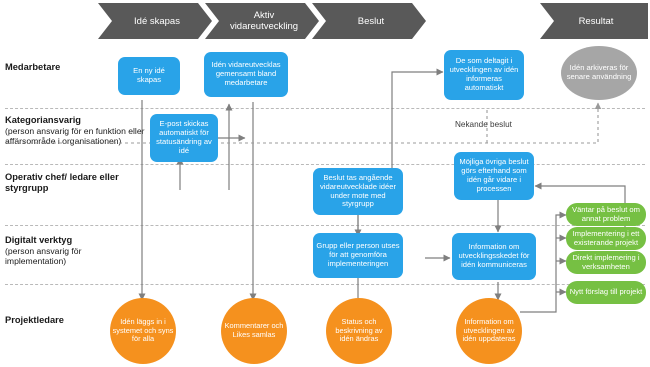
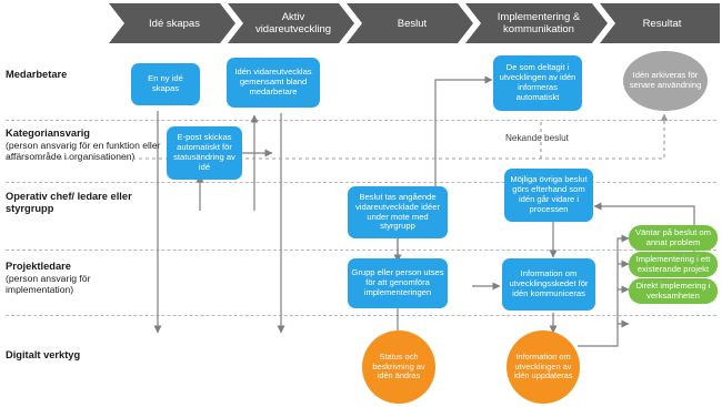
  Idé skapas
  Aktiv vidareutveckling
  Beslut
+ Implementering & kommunikation
  Resultat
  Medarbetare
  Kategoriansvarig
  (person ansvarig för en funktion eller affärsområde i organisationen)
  Operativ chef/ ledare eller styrgrupp
- Digitalt verktyg
+ Projektledare
  (person ansvarig för implementation)
- Projektledare
+ Digitalt verktyg
  En ny idé skapas
  Idén vidareutvecklas gemensamt bland medarbetare
  De som deltagit i utvecklingen av idén informeras automatiskt
  Idén arkiveras för senare användning
  E-post skickas automatiskt för statusändring av idé
  Nekande beslut
  Beslut tas angående vidareutvecklade idéer under mote med styrgrupp
  Möjliga övriga beslut görs efterhand som idén går vidare i processen
  Grupp eller person utses för att genomföra implementeringen
  Information om utvecklingsskedet för idén kommuniceras
  Väntar på beslut om annat problem
  Implementering i ett existerande projekt
  Direkt implemering i verksamheten
- Nytt förslag till projekt
- Idén läggs in i systemet och syns för alla
- Kommentarer och Likes samlas
  Status och beskrivning av idén ändras
  Information om utvecklingen av idén uppdateras
